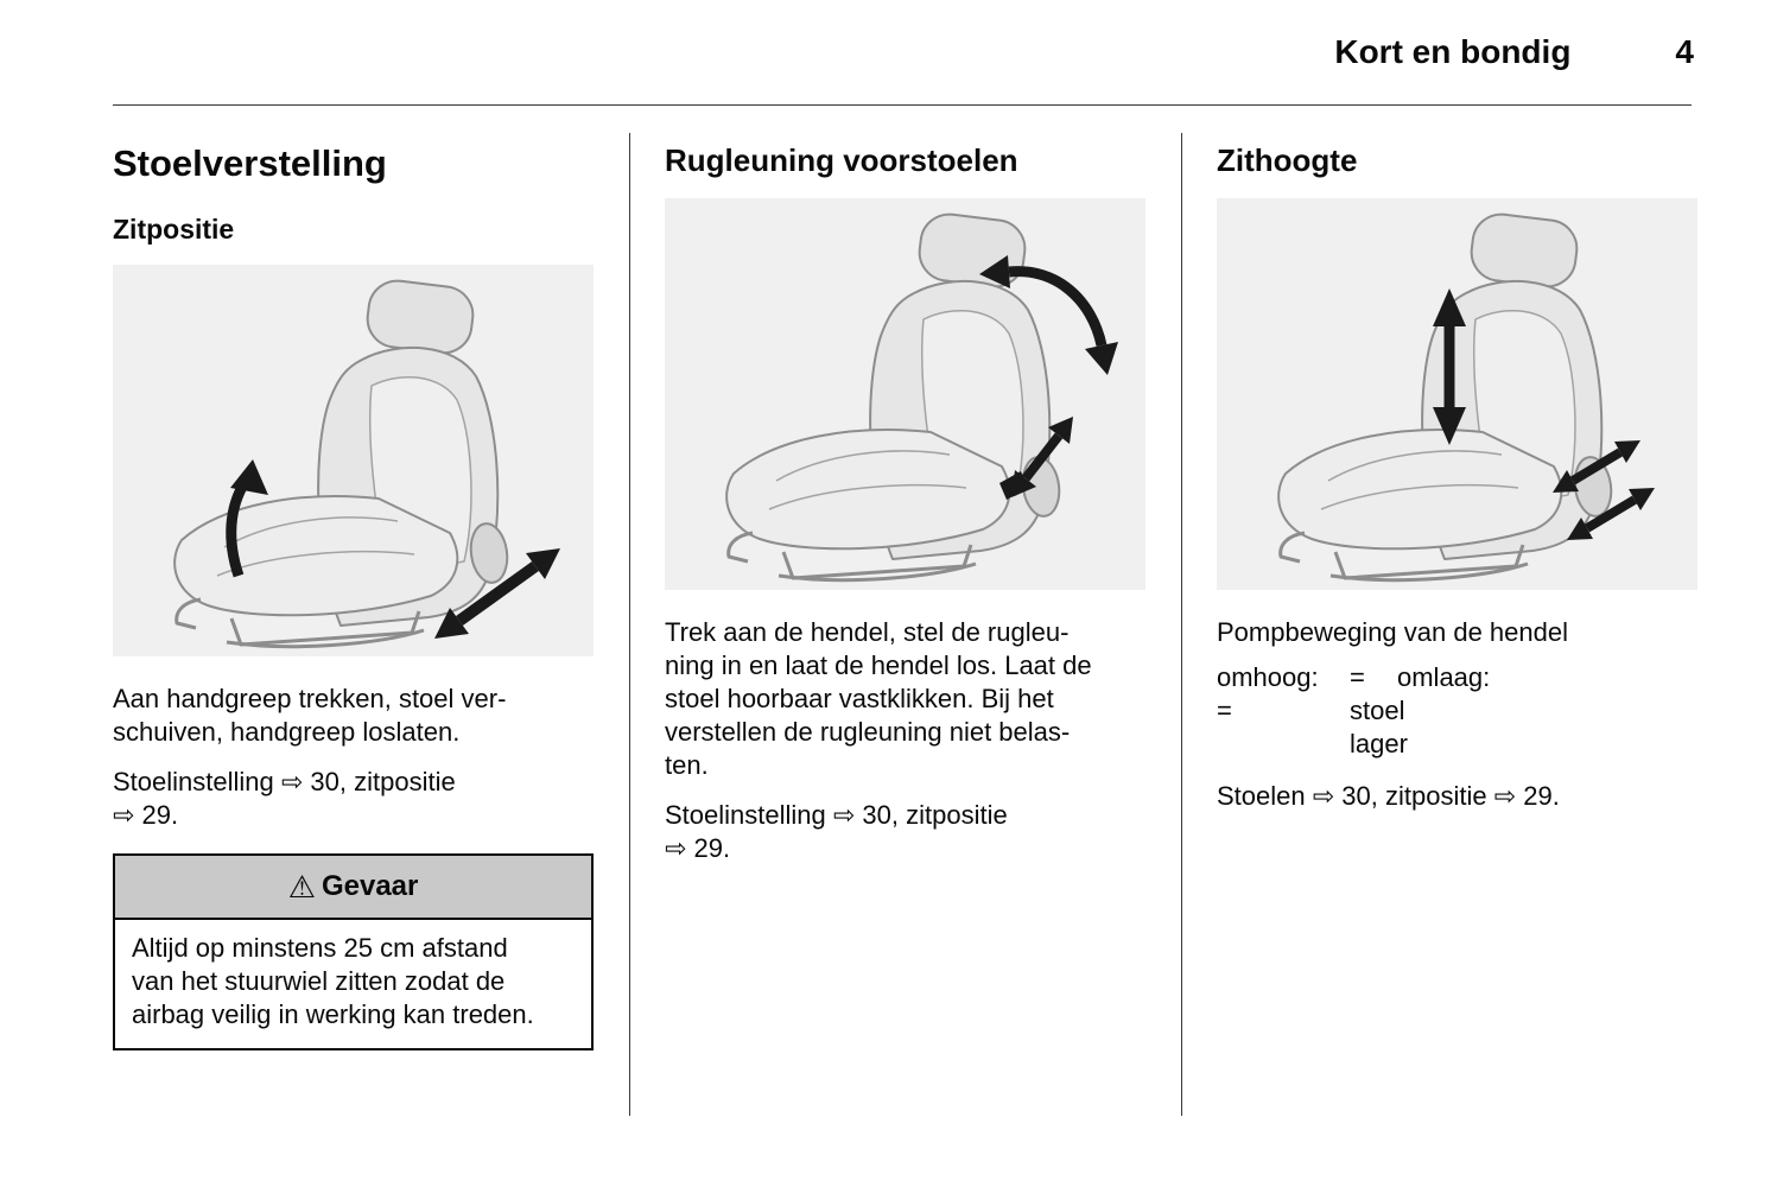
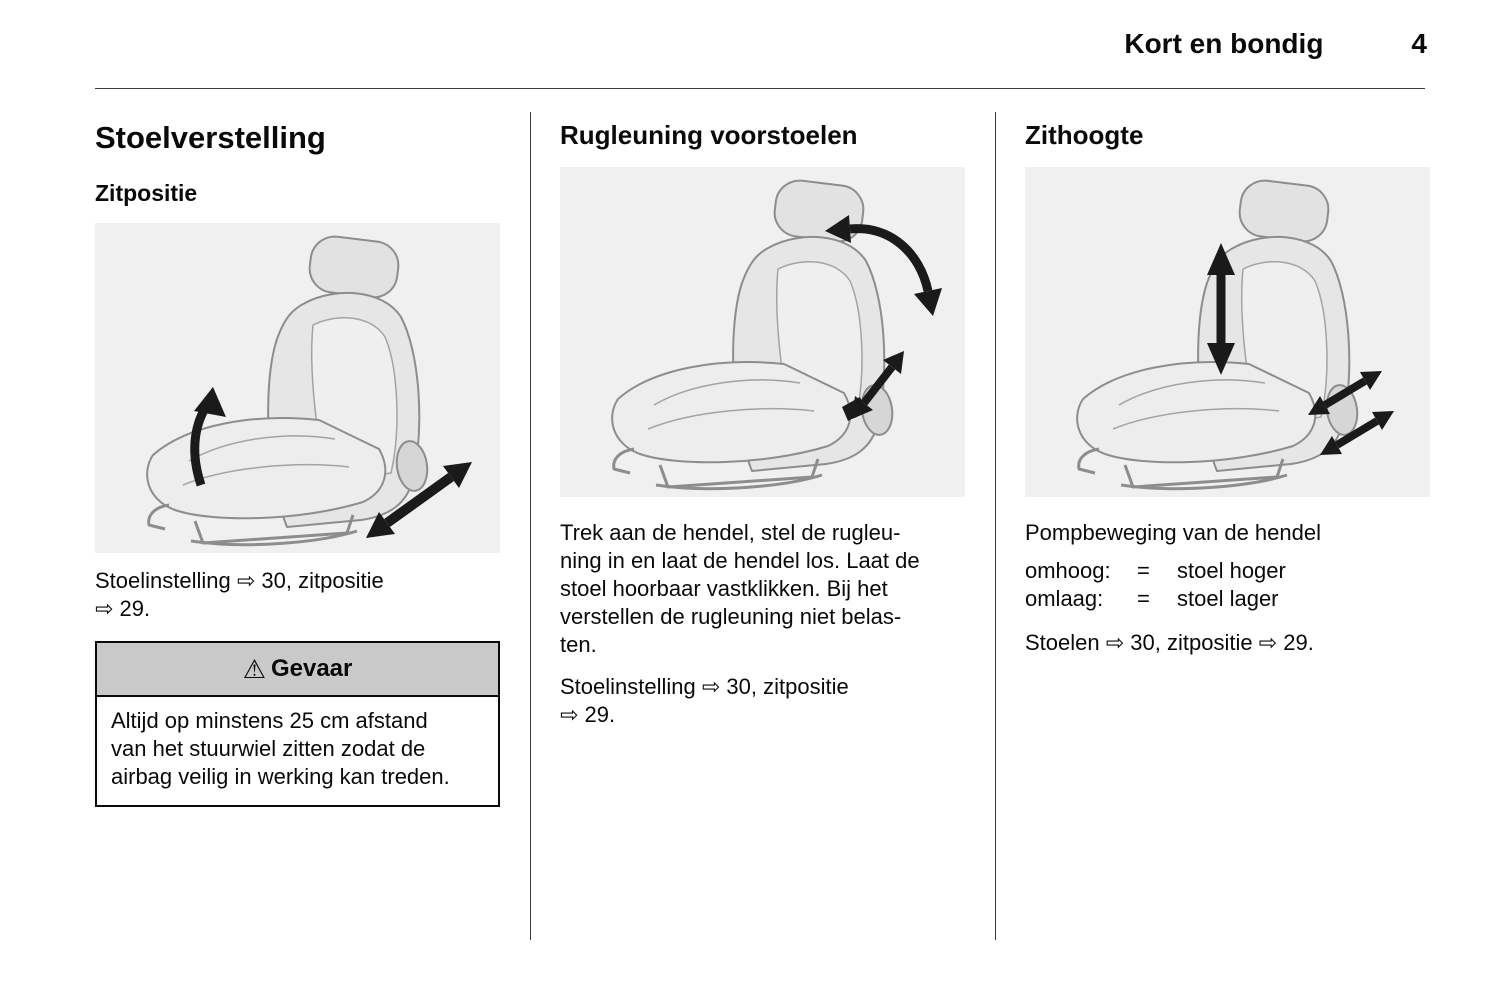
  Kort en bondig
  4
  Stoelverstelling
  Zitpositie
- Aan handgreep trekken, stoel ver-
- schuiven, handgreep loslaten.
  Stoelinstelling ⇨ 30, zitpositie
  ⇨ 29.
  ⚠
  Gevaar
  Altijd op minstens 25 cm afstand
  van het stuurwiel zitten zodat de
  airbag veilig in werking kan treden.
  Rugleuning voorstoelen
  Trek aan de hendel, stel de rugleu-
  ning in en laat de hendel los. Laat de
  stoel hoorbaar vastklikken. Bij het
  verstellen de rugleuning niet belas-
  ten.
  Stoelinstelling ⇨ 30, zitpositie
  ⇨ 29.
  Zithoogte
  Pompbeweging van de hendel
  omhoog:
  =
+ stoel hoger
  omlaag:
  =
  stoel lager
  Stoelen ⇨ 30, zitpositie ⇨ 29.
